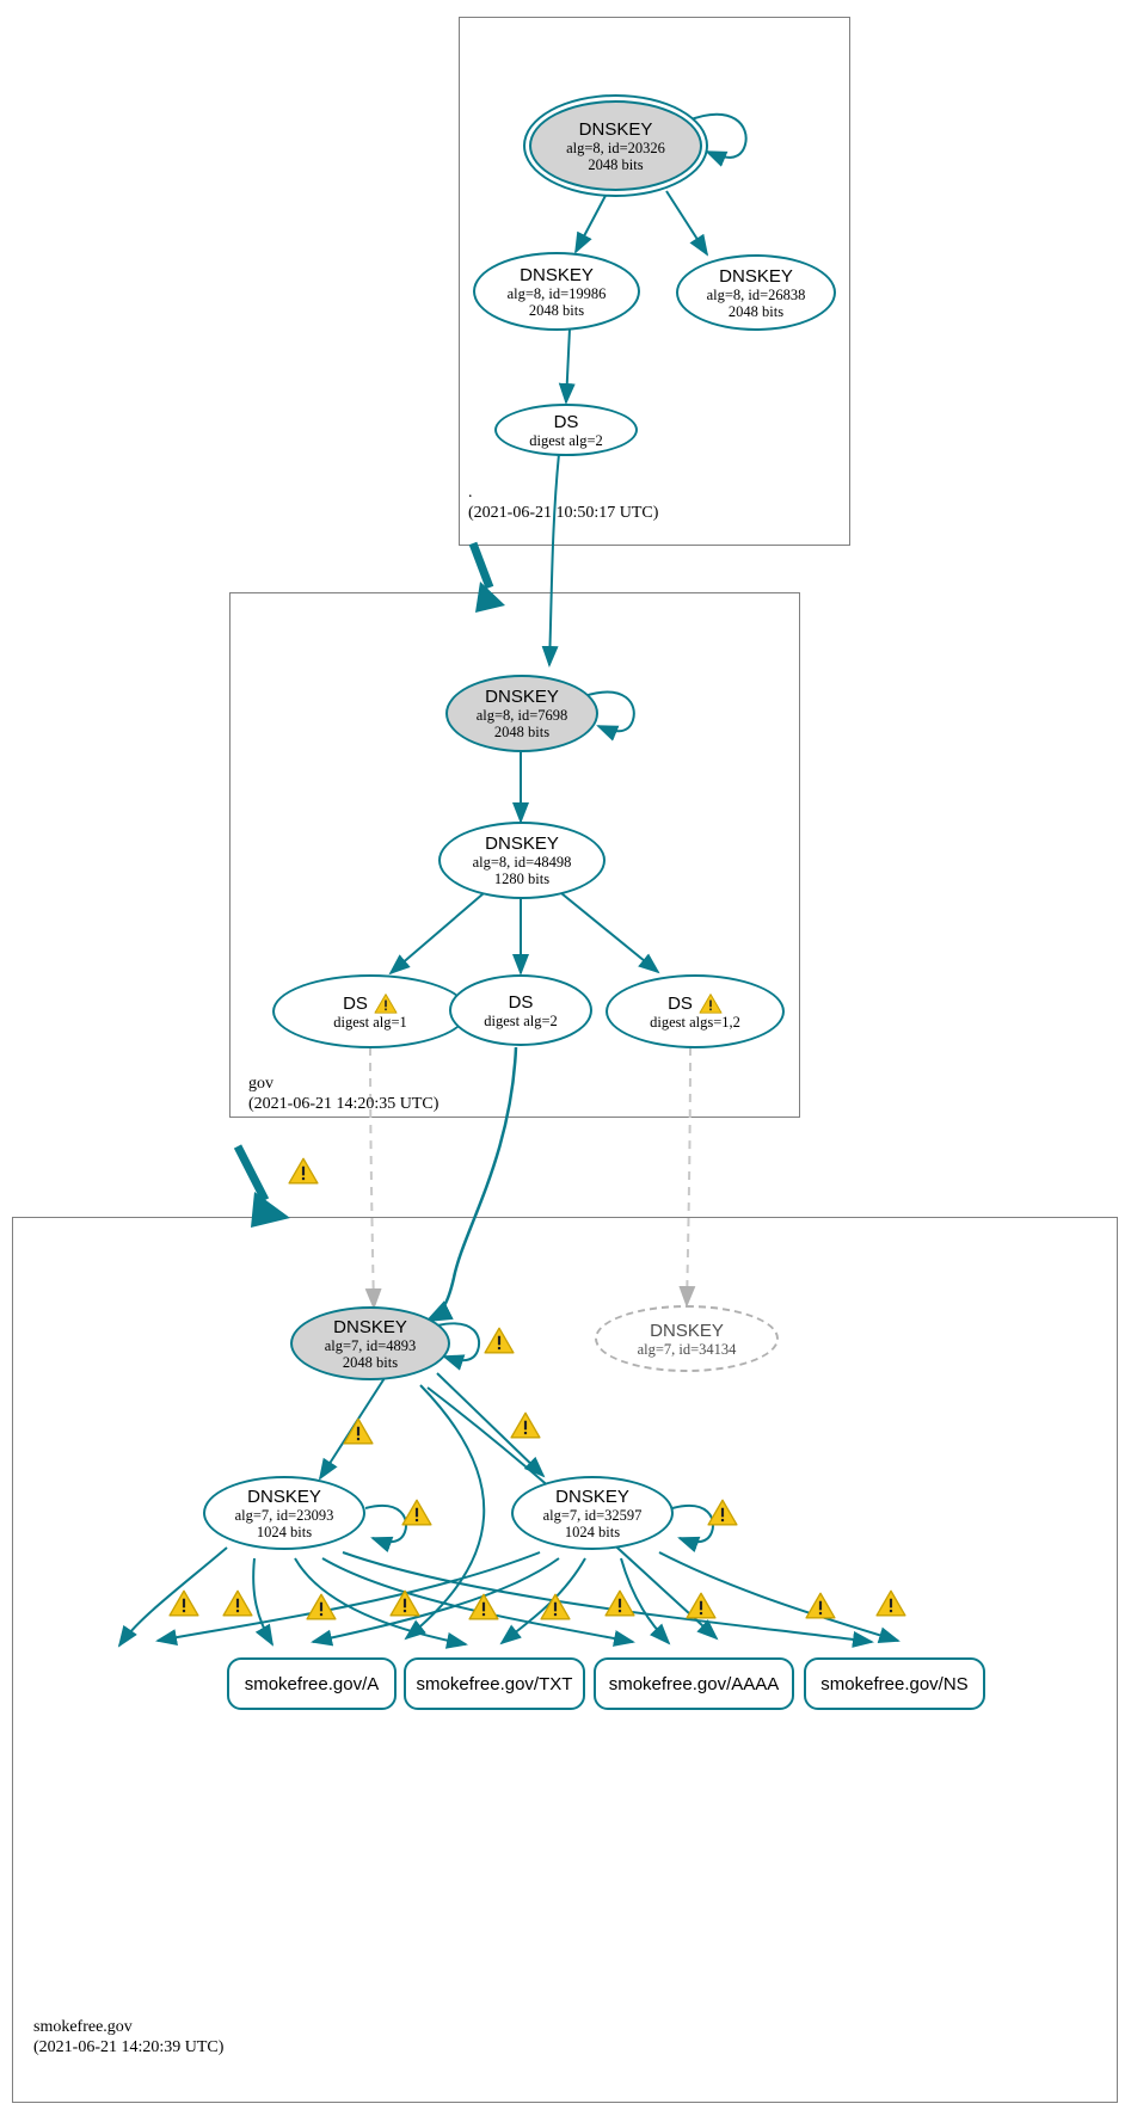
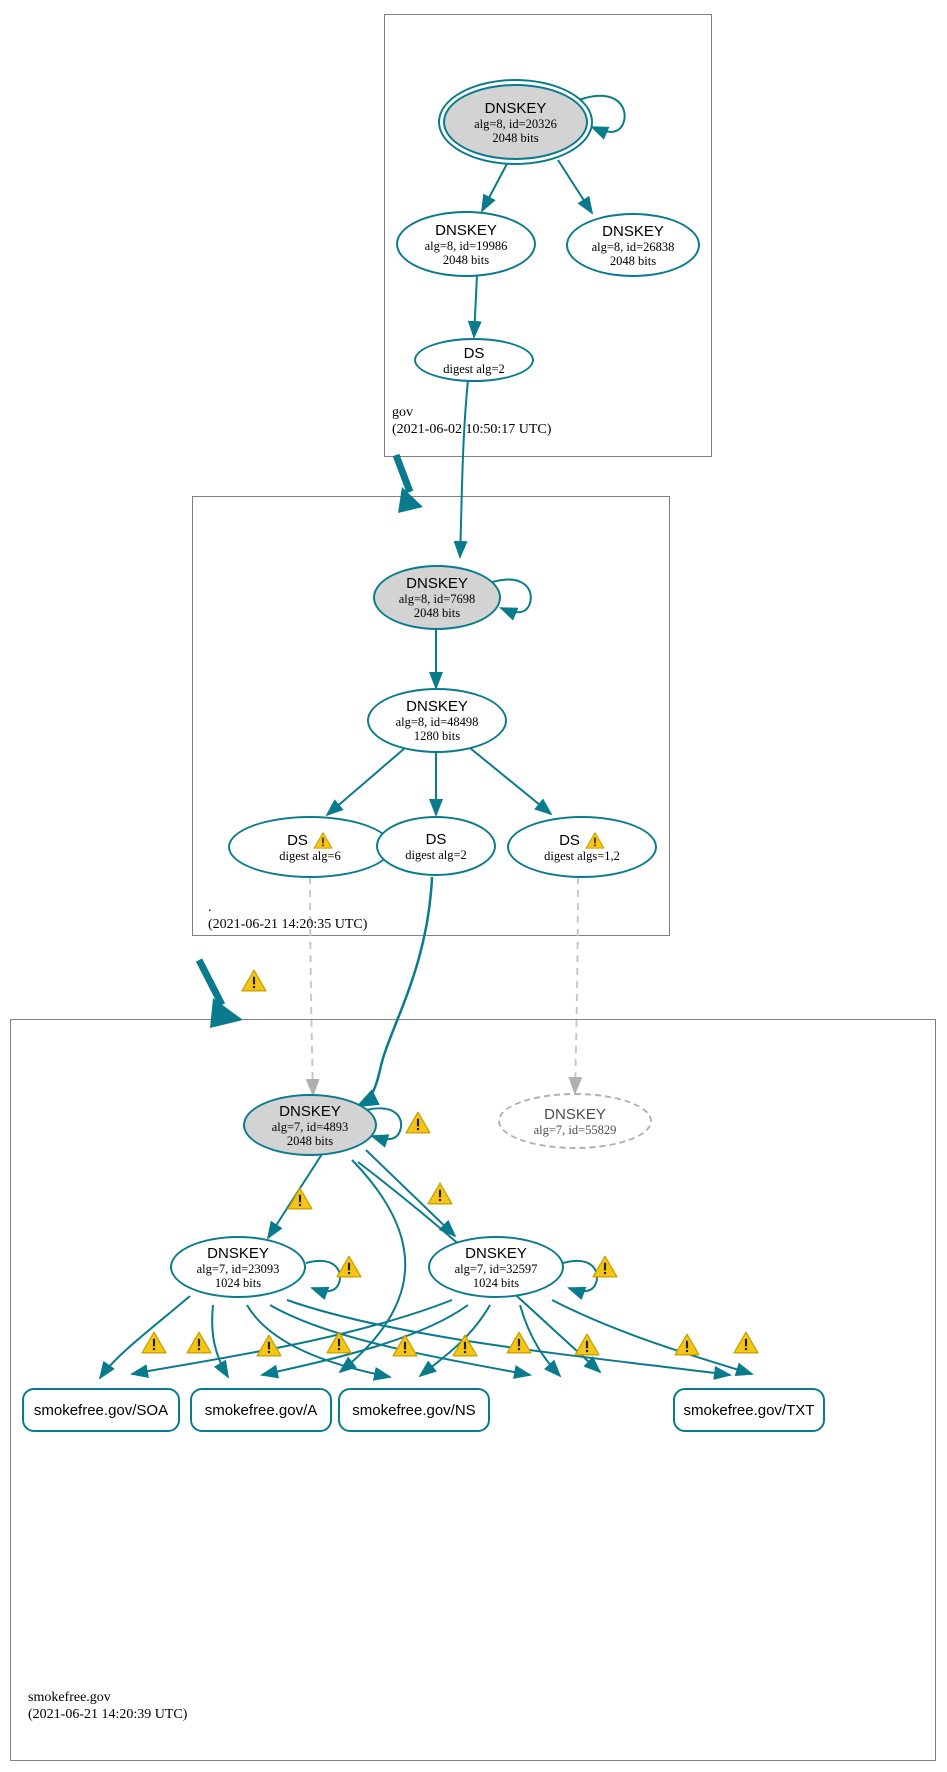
  DNSKEY
  alg=8, id=20326
  2048 bits
  DNSKEY
  alg=8, id=19986
  2048 bits
  DNSKEY
  alg=8, id=26838
  2048 bits
  DS
  digest alg=2
- .
+ gov
- (2021-06-21 10:50:17 UTC)
+ (2021-06-02 10:50:17 UTC)
  DNSKEY
  alg=8, id=7698
  2048 bits
  DNSKEY
  alg=8, id=48498
  1280 bits
  DS
- digest alg=1
+ digest alg=6
  DS
  digest alg=2
  DS
  digest algs=1,2
- gov
+ .
  (2021-06-21 14:20:35 UTC)
  DNSKEY
  alg=7, id=4893
  2048 bits
  DNSKEY
- alg=7, id=34134
+ alg=7, id=55829
  DNSKEY
  alg=7, id=23093
  1024 bits
  DNSKEY
  alg=7, id=32597
  1024 bits
+ smokefree.gov/SOA
  smokefree.gov/A
- smokefree.gov/TXT
+ smokefree.gov/NS
- smokefree.gov/AAAA
- smokefree.gov/NS
+ smokefree.gov/TXT
  smokefree.gov
  (2021-06-21 14:20:39 UTC)
